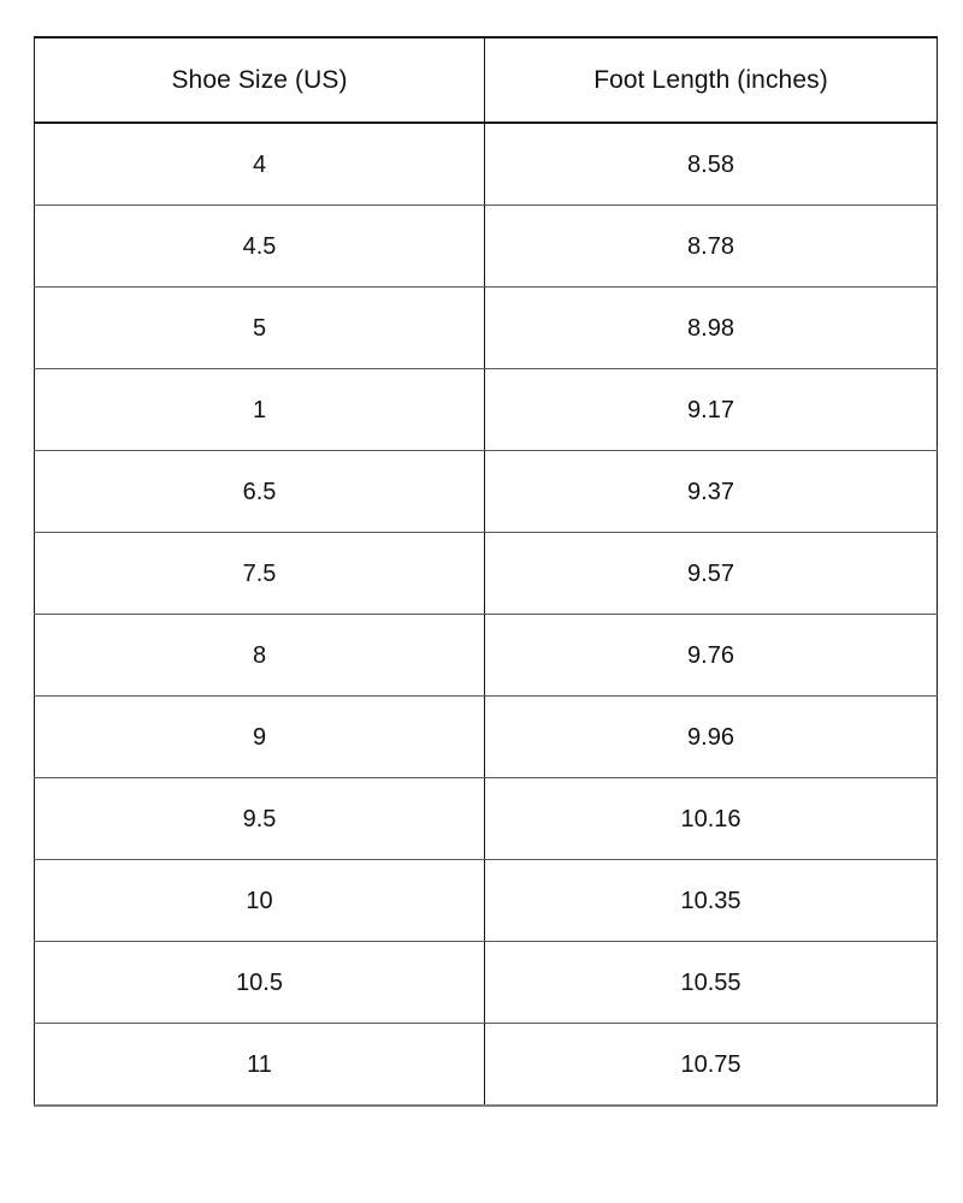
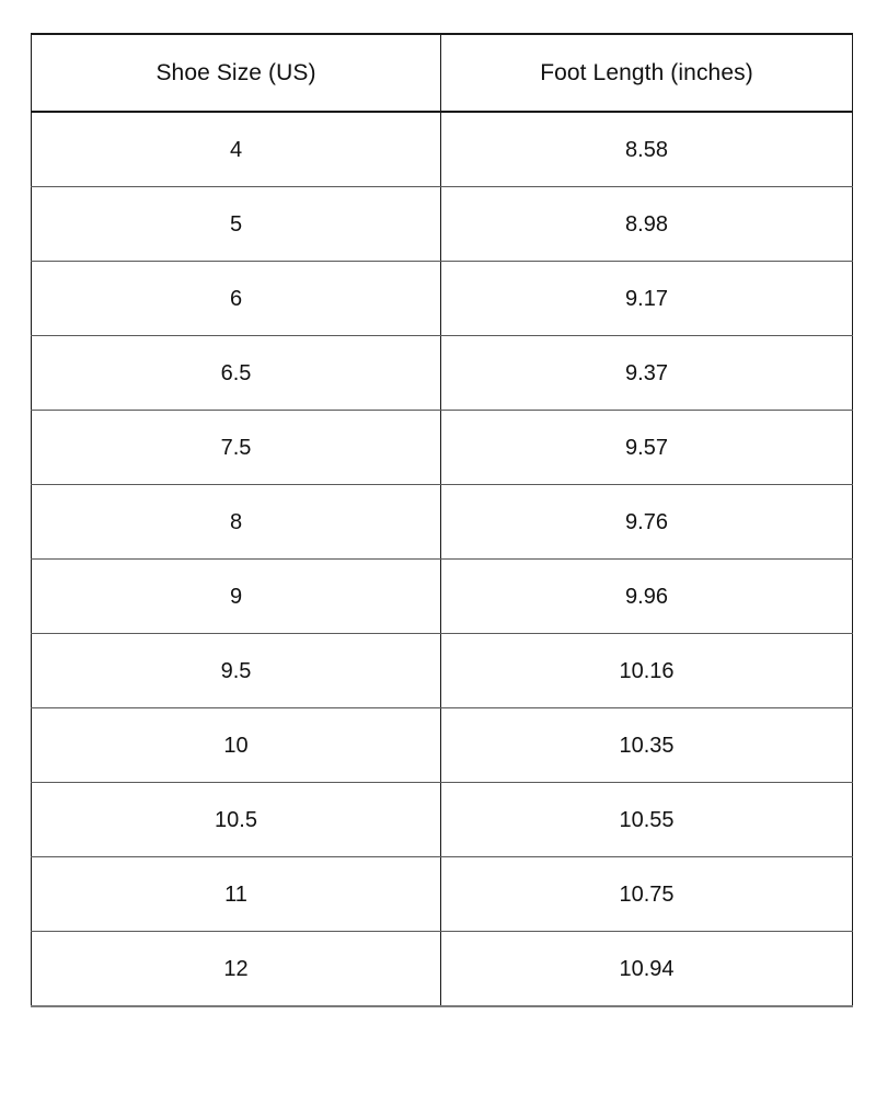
  Shoe Size (US)	Foot Length (inches)
  4	8.58
- 4.5	8.78
  5	8.98
- 1	9.17
+ 6	9.17
  6.5	9.37
  7.5	9.57
  8	9.76
  9	9.96
  9.5	10.16
  10	10.35
  10.5	10.55
  11	10.75
+ 12	10.94
